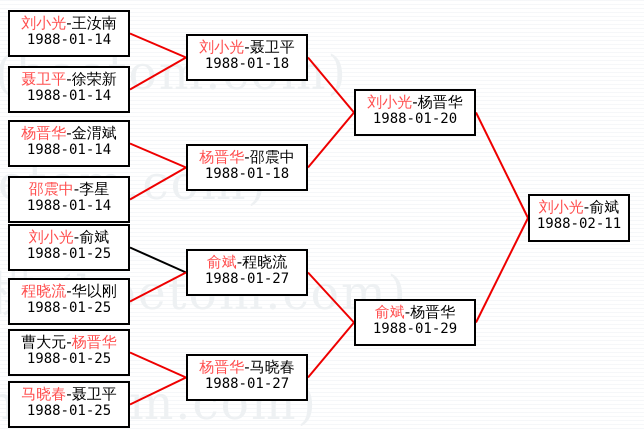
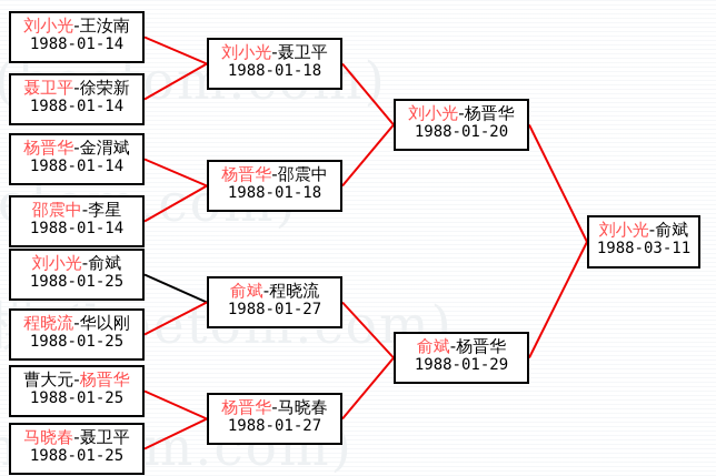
  刘小光-王汝南
  1988-01-14
  聂卫平-徐荣新
  1988-01-14
  杨晋华-金渭斌
  1988-01-14
  邵震中-李星
  1988-01-14
  刘小光-俞斌
  1988-01-25
  程晓流-华以刚
  1988-01-25
  曹大元-杨晋华
  1988-01-25
  马晓春-聂卫平
  1988-01-25
  刘小光-聂卫平
  1988-01-18
  杨晋华-邵震中
  1988-01-18
  俞斌-程晓流
  1988-01-27
  杨晋华-马晓春
  1988-01-27
  刘小光-杨晋华
  1988-01-20
  俞斌-杨晋华
  1988-01-29
  刘小光-俞斌
- 1988-02-11
+ 1988-03-11
